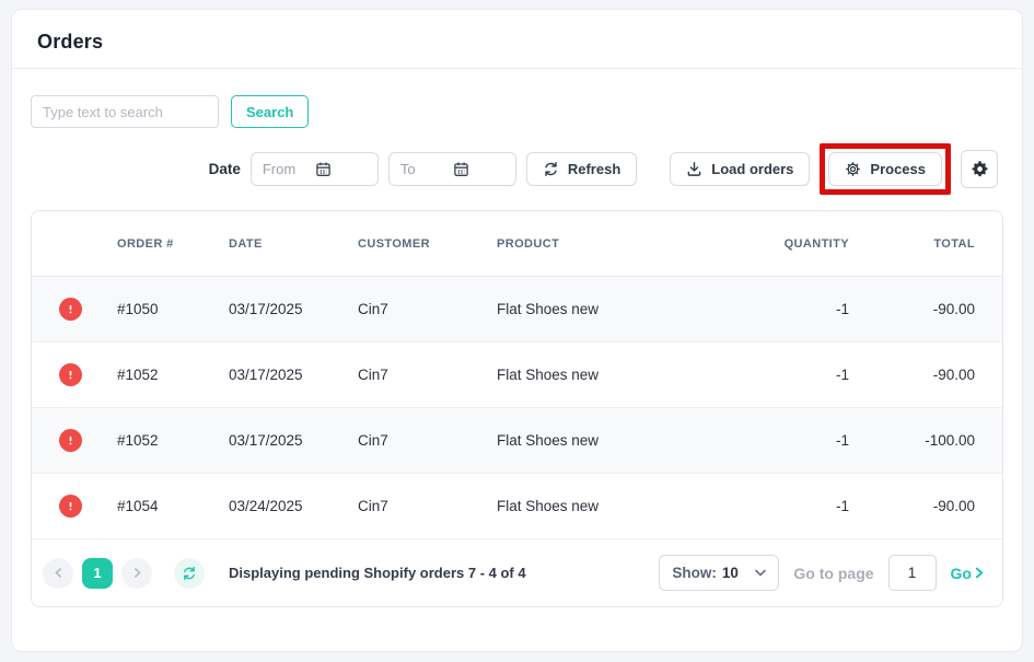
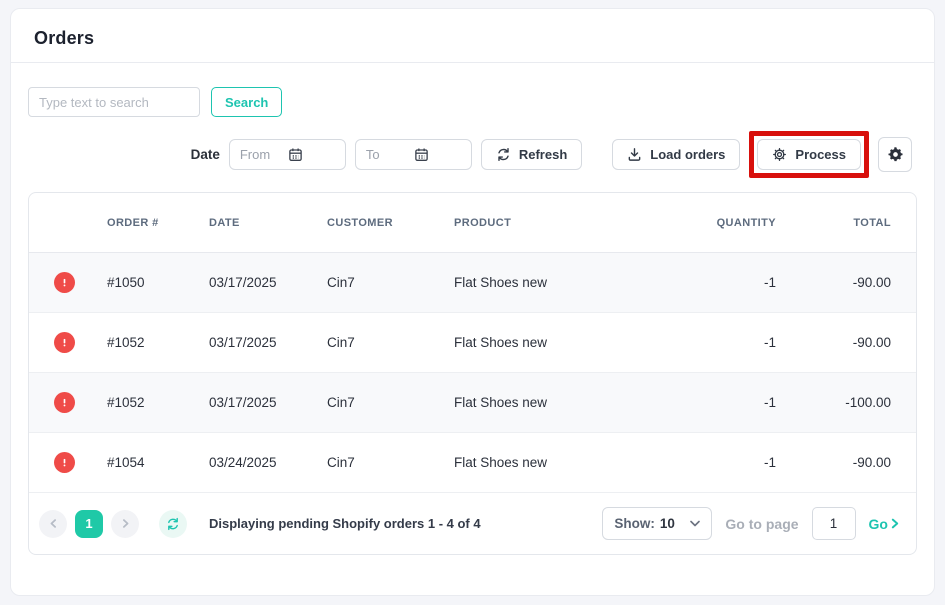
  Orders
  Type text to search
  Search
  Date
  From
  To
  Refresh
  Load orders
  Process
  ORDER #
  DATE
  CUSTOMER
  PRODUCT
  QUANTITY
  TOTAL
  #1050
  03/17/2025
  Cin7
  Flat Shoes new
  -1
  -90.00
  #1052
  03/17/2025
  Cin7
  Flat Shoes new
  -1
  -90.00
  #1052
  03/17/2025
  Cin7
  Flat Shoes new
  -1
  -100.00
  #1054
  03/24/2025
  Cin7
  Flat Shoes new
  -1
  -90.00
  1
- Displaying pending Shopify orders 7 - 4 of 4
+ Displaying pending Shopify orders 1 - 4 of 4
  Show:
  10
  Go to page
  1
  Go
